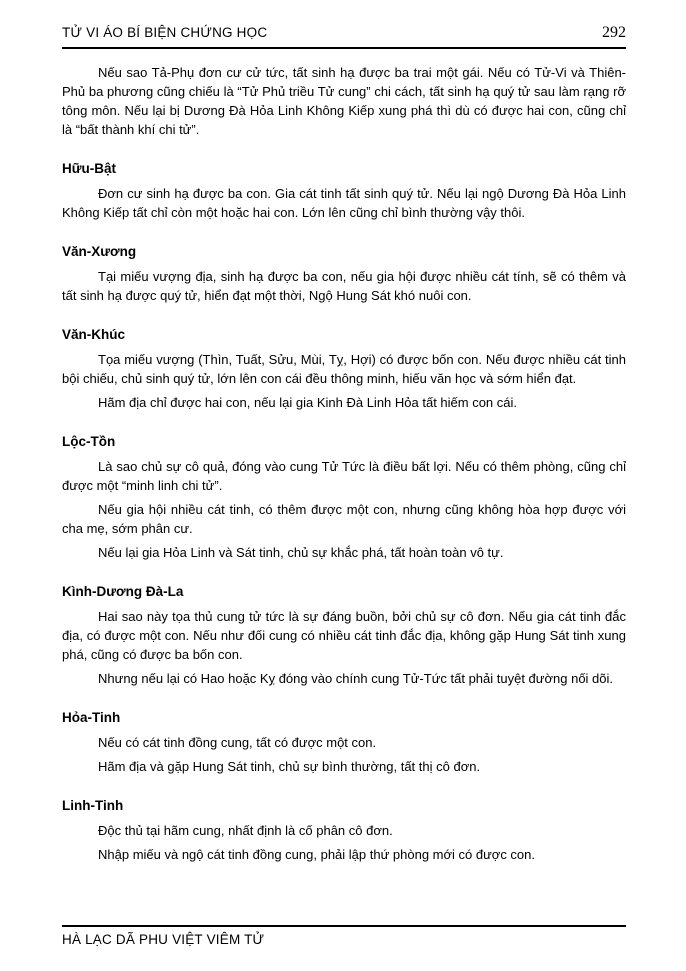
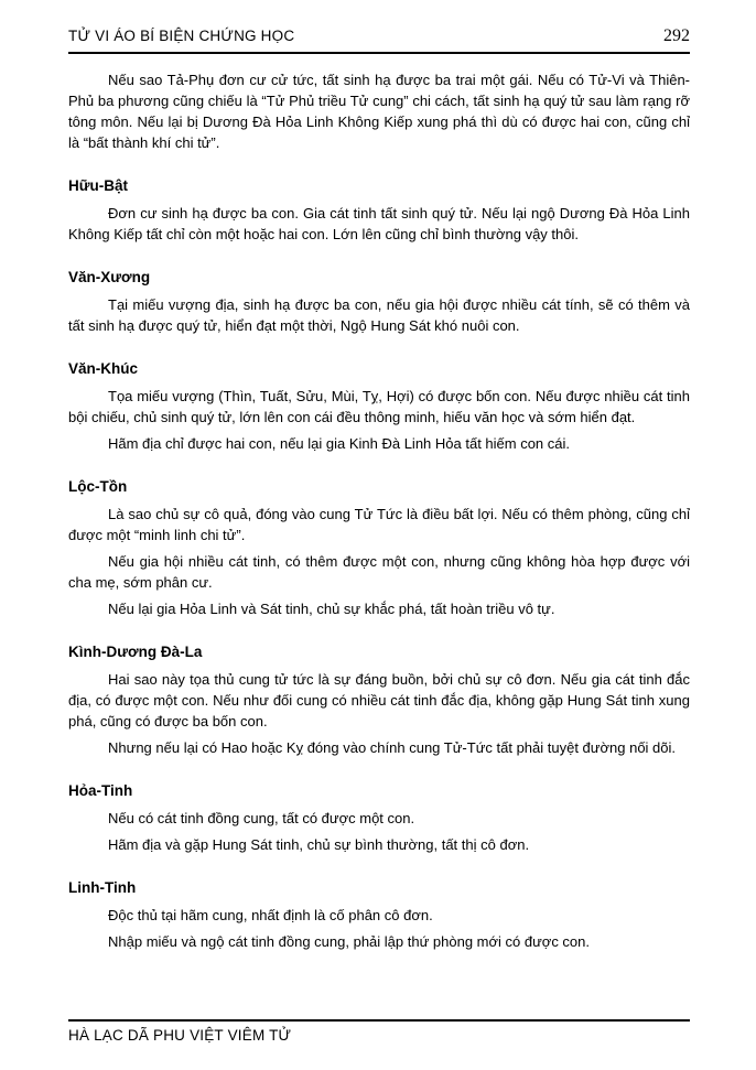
  TỬ VI ÁO BÍ BIỆN CHỨNG HỌC
  292
  Nếu sao Tả-Phụ đơn cư cử tức, tất sinh hạ được ba trai một gái. Nếu có Tử-Vi và Thiên-Phủ ba phương cũng chiếu là “Tử Phủ triều Tử cung” chi cách, tất sinh hạ quý tử sau làm rạng rỡ tông môn. Nếu lại bị Dương Đà Hỏa Linh Không Kiếp xung phá thì dù có được hai con, cũng chỉ là “bất thành khí chi tử”.
  Hữu-Bật
  Đơn cư sinh hạ được ba con. Gia cát tinh tất sinh quý tử. Nếu lại ngộ Dương Đà Hỏa Linh Không Kiếp tất chỉ còn một hoặc hai con. Lớn lên cũng chỉ bình thường vậy thôi.
  Văn-Xương
  Tại miếu vượng địa, sinh hạ được ba con, nếu gia hội được nhiều cát tính, sẽ có thêm và tất sinh hạ được quý tử, hiển đạt một thời, Ngộ Hung Sát khó nuôi con.
  Văn-Khúc
  Tọa miếu vượng (Thìn, Tuất, Sửu, Mùi, Tỵ, Hợi) có được bốn con. Nếu được nhiều cát tinh bội chiếu, chủ sinh quý tử, lớn lên con cái đều thông minh, hiếu văn học và sớm hiển đạt.
  Hãm địa chỉ được hai con, nếu lại gia Kinh Đà Linh Hỏa tất hiếm con cái.
  Lộc-Tồn
  Là sao chủ sự cô quả, đóng vào cung Tử Tức là điều bất lợi. Nếu có thêm phòng, cũng chỉ được một “minh linh chi tử”.
  Nếu gia hội nhiều cát tinh, có thêm được một con, nhưng cũng không hòa hợp được với cha mẹ, sớm phân cư.
- Nếu lại gia Hỏa Linh và Sát tinh, chủ sự khắc phá, tất hoàn toàn vô tự.
+ Nếu lại gia Hỏa Linh và Sát tinh, chủ sự khắc phá, tất hoàn triều vô tự.
  Kình-Dương Đà-La
  Hai sao này tọa thủ cung tử tức là sự đáng buồn, bởi chủ sự cô đơn. Nếu gia cát tinh đắc địa, có được một con. Nếu như đối cung có nhiều cát tinh đắc địa, không gặp Hung Sát tinh xung phá, cũng có được ba bốn con.
  Nhưng nếu lại có Hao hoặc Kỵ đóng vào chính cung Tử-Tức tất phải tuyệt đường nối dõi.
  Hỏa-Tinh
  Nếu có cát tinh đồng cung, tất có được một con.
  Hãm địa và gặp Hung Sát tinh, chủ sự bình thường, tất thị cô đơn.
  Linh-Tinh
  Độc thủ tại hãm cung, nhất định là cố phân cô đơn.
  Nhập miếu và ngộ cát tinh đồng cung, phải lập thứ phòng mới có được con.
  HÀ LẠC DÃ PHU VIỆT VIÊM TỬ
